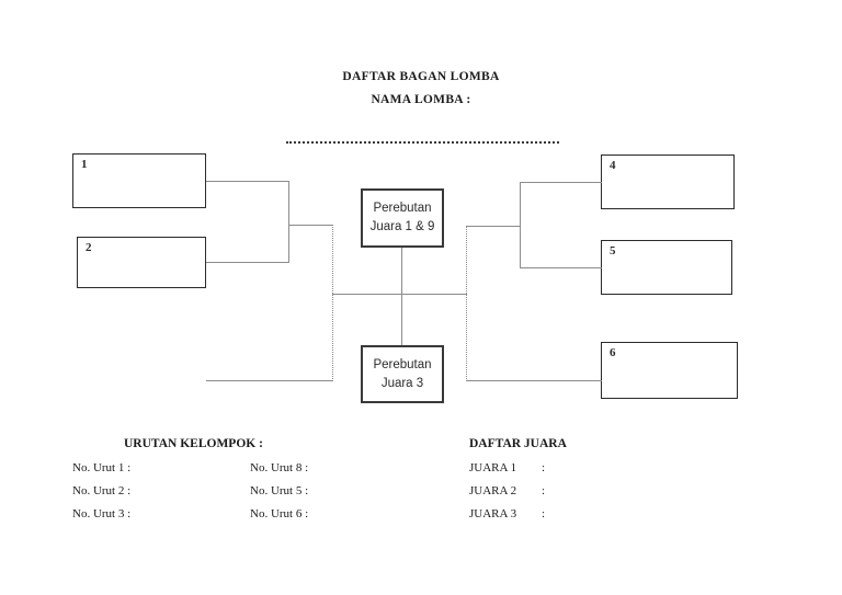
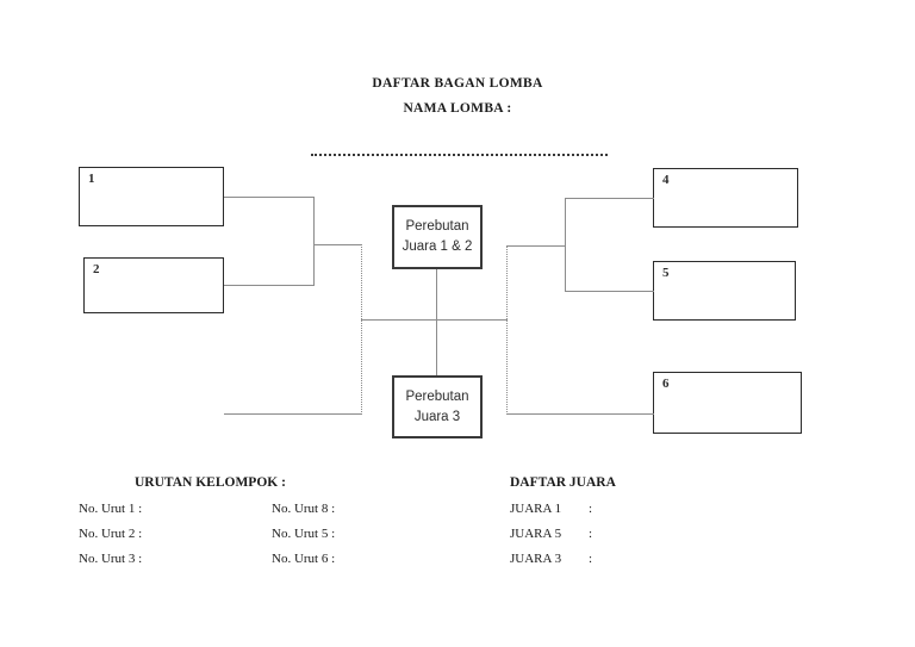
  DAFTAR BAGAN LOMBA
  NAMA LOMBA :
  1
  2
  4
  5
  6
  Perebutan
- Juara 1 & 9
+ Juara 1 & 2
  Perebutan
  Juara 3
  URUTAN KELOMPOK :
  No. Urut 1 :
  No. Urut 2 :
  No. Urut 3 :
  No. Urut 8 :
  No. Urut 5 :
  No. Urut 6 :
  DAFTAR JUARA
  JUARA 1
  :
- JUARA 2
+ JUARA 5
  :
  JUARA 3
  :
